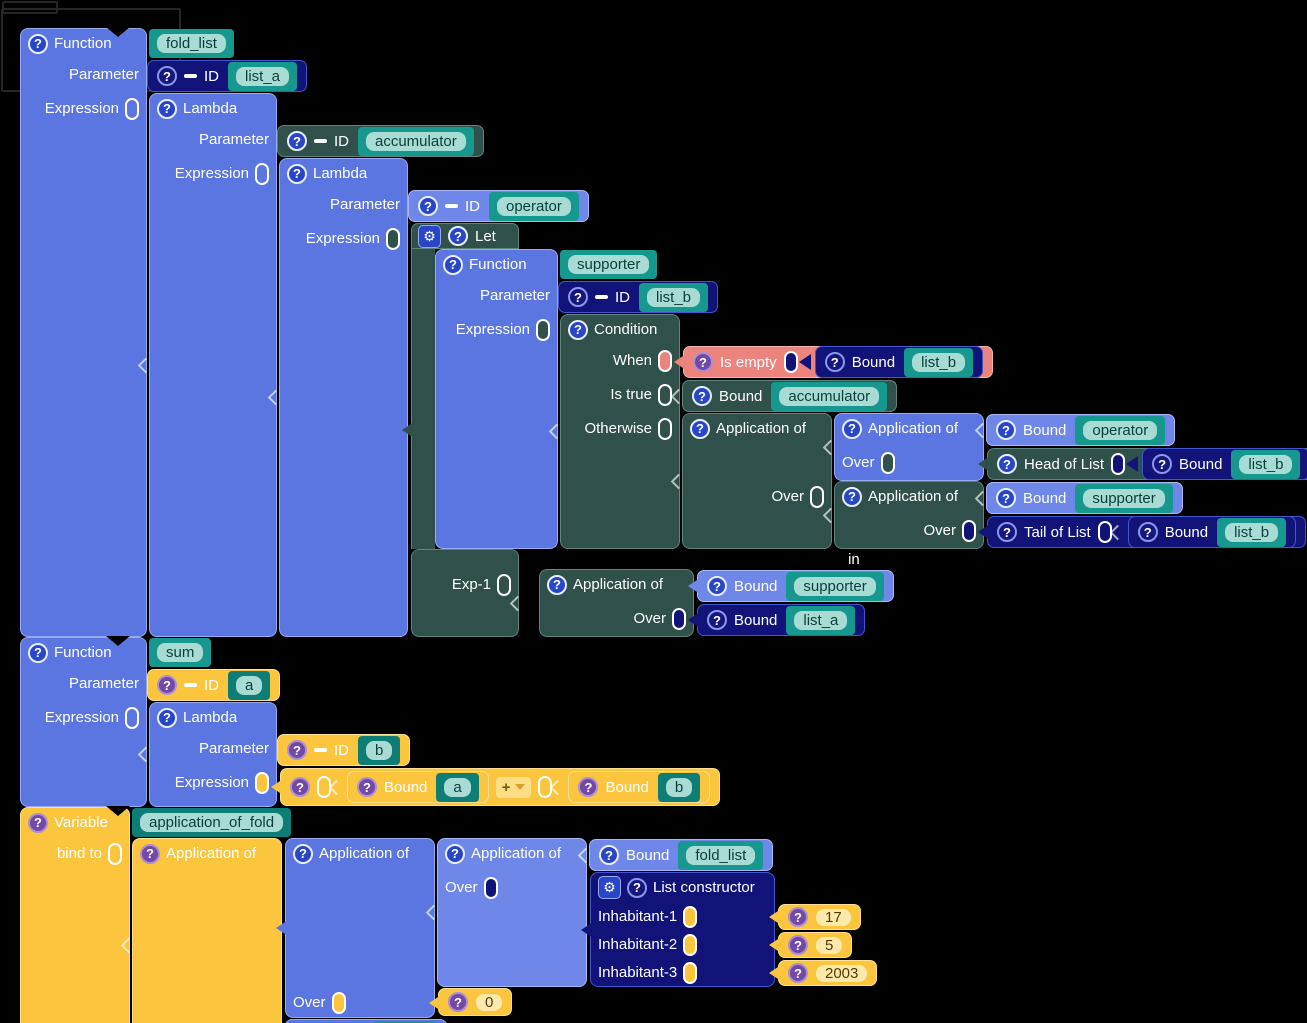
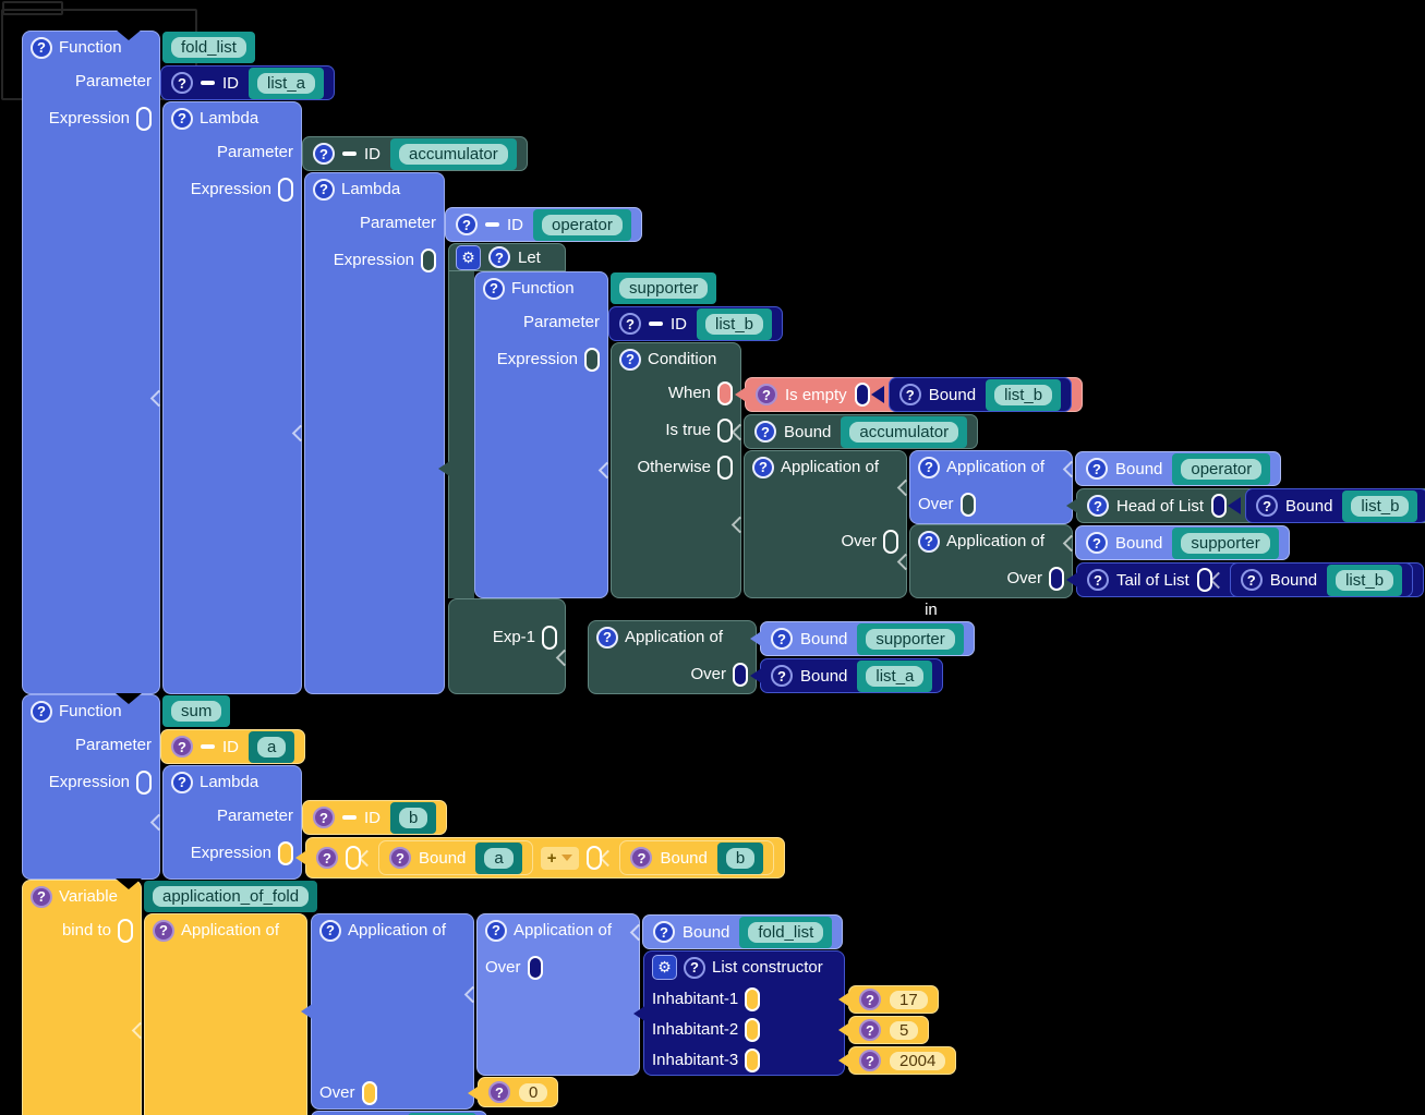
  ?
  Function
  fold_list
  Parameter
  ?
  ID
  list_a
  Expression
  ?
  Lambda
  Parameter
  ?
  ID
  accumulator
  Expression
  ?
  Lambda
  Parameter
  ?
  ID
  operator
  Expression
  ⚙
  ?
  Let
  ?
  Function
  supporter
  Parameter
  ?
  ID
  list_b
  Expression
  ?
  Condition
  When
  ?
  Is empty
  ?
  Bound
  list_b
  Is true
  ?
  Bound
  accumulator
  Otherwise
  ?
  Application of
  ?
  Application of
  ?
  Bound
  operator
  Over
  ?
  Head of List
  ?
  Bound
  list_b
  Over
  ?
  Application of
  ?
  Bound
  supporter
  Over
  ?
  Tail of List
  ?
  Bound
  list_b
  in
  Exp-1
  ?
  Application of
  ?
  Bound
  supporter
  Over
  ?
  Bound
  list_a
  ?
  Function
  sum
  Parameter
  ?
  ID
  a
  Expression
  ?
  Lambda
  Parameter
  ?
  ID
  b
  Expression
  ?
  ?
  Bound
  a
  +
  ?
  Bound
  b
  ?
  Variable
  application_of_fold
  bind to
  ?
  Application of
  ?
  Application of
  ?
  Application of
  ?
  Bound
  fold_list
  Over
  ⚙
  ?
  List constructor
  Inhabitant-1
  ?
  17
  Inhabitant-2
  ?
  5
  Inhabitant-3
  ?
- 2003
+ 2004
  Over
  ?
  0
